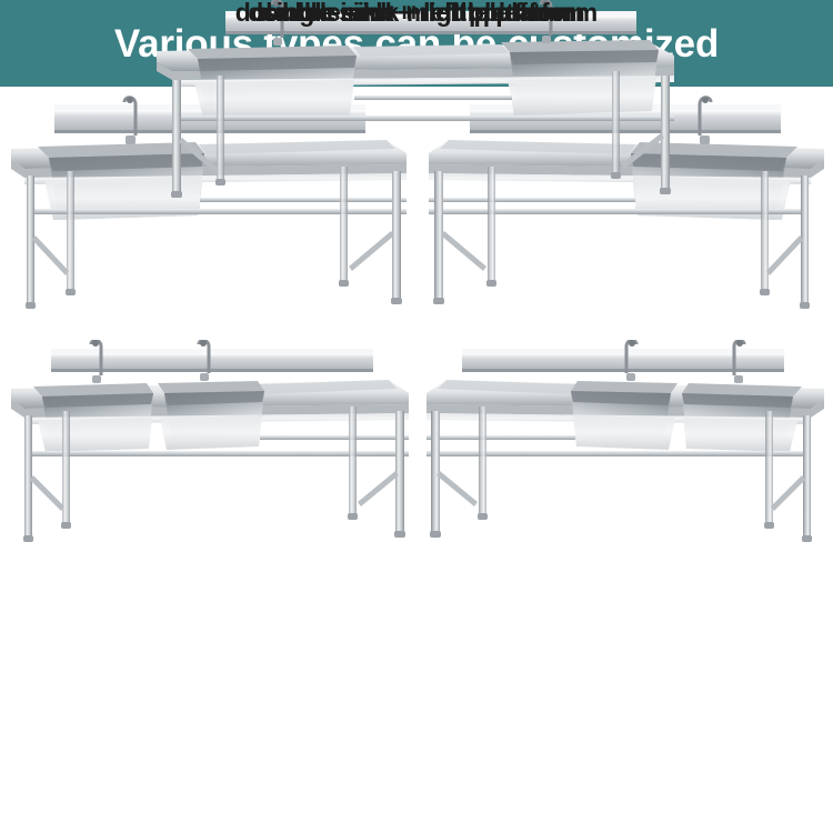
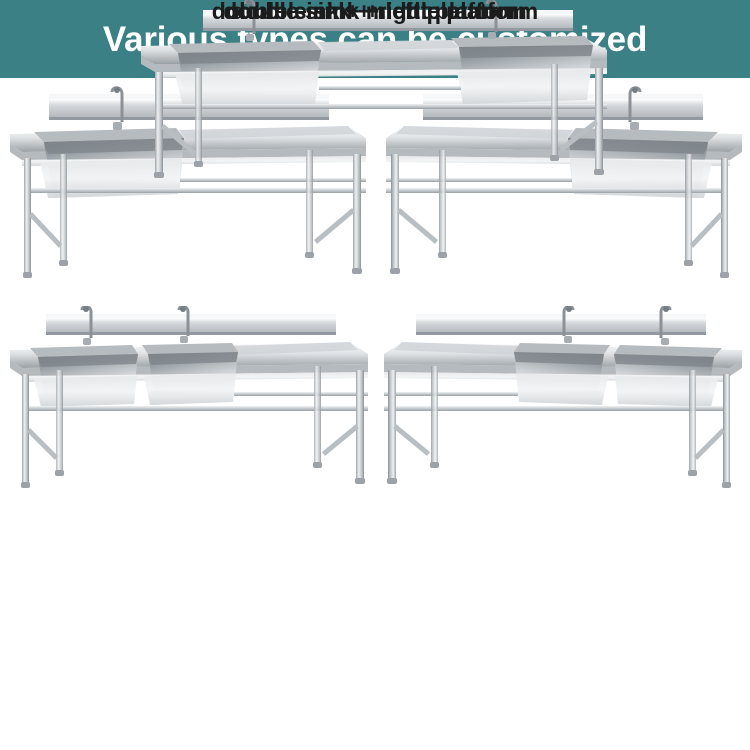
  Various types can bezed
- single sink + left platform
  double sink + right platform
  double sink + left platform
  double sink + middle platform
